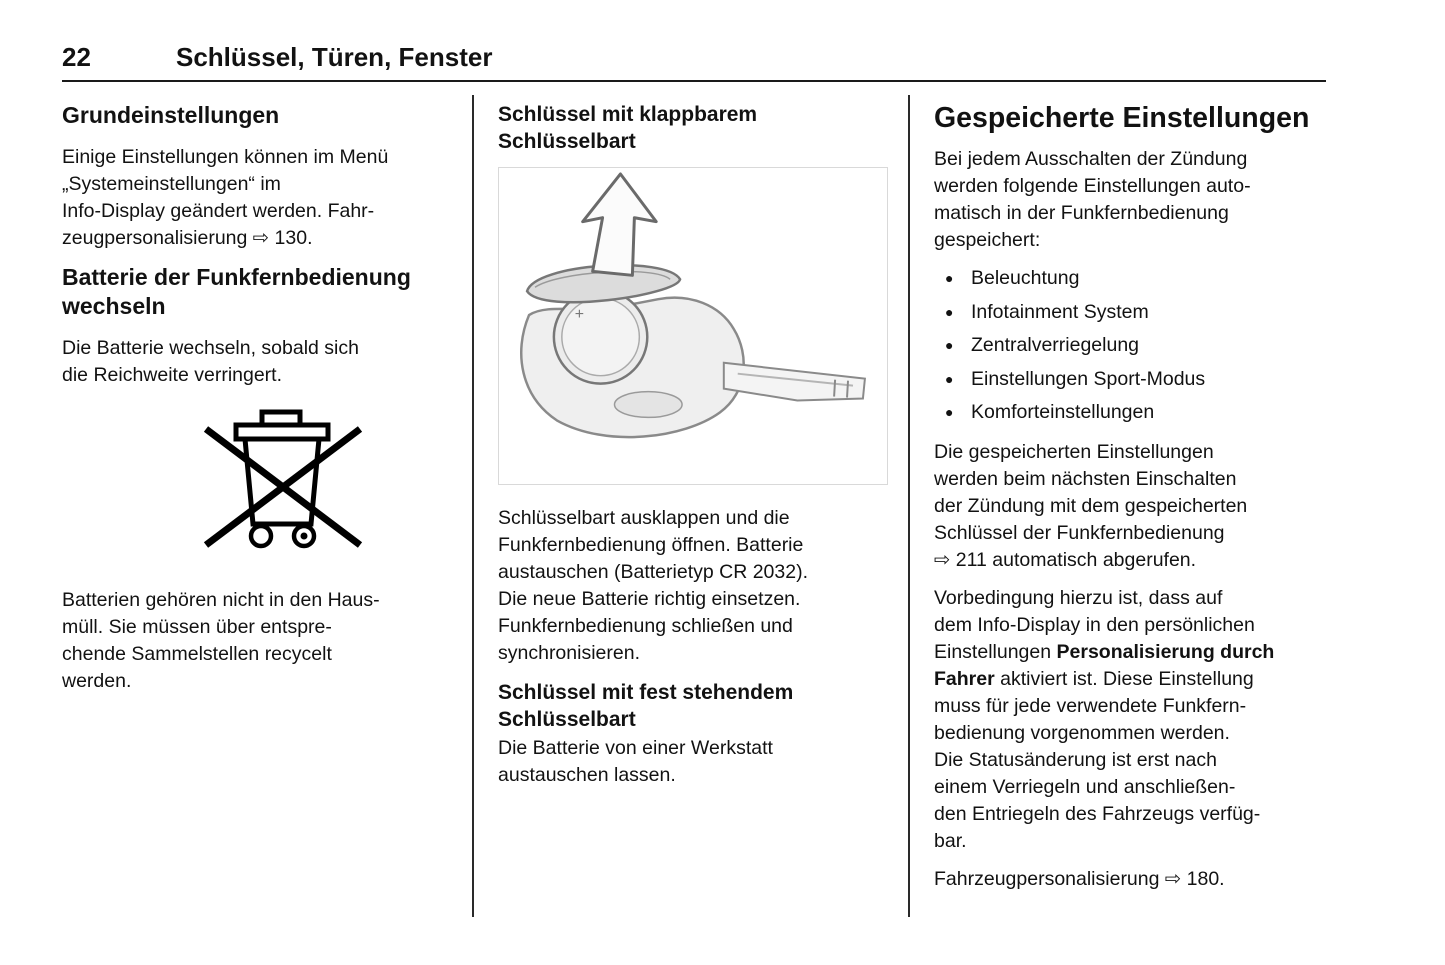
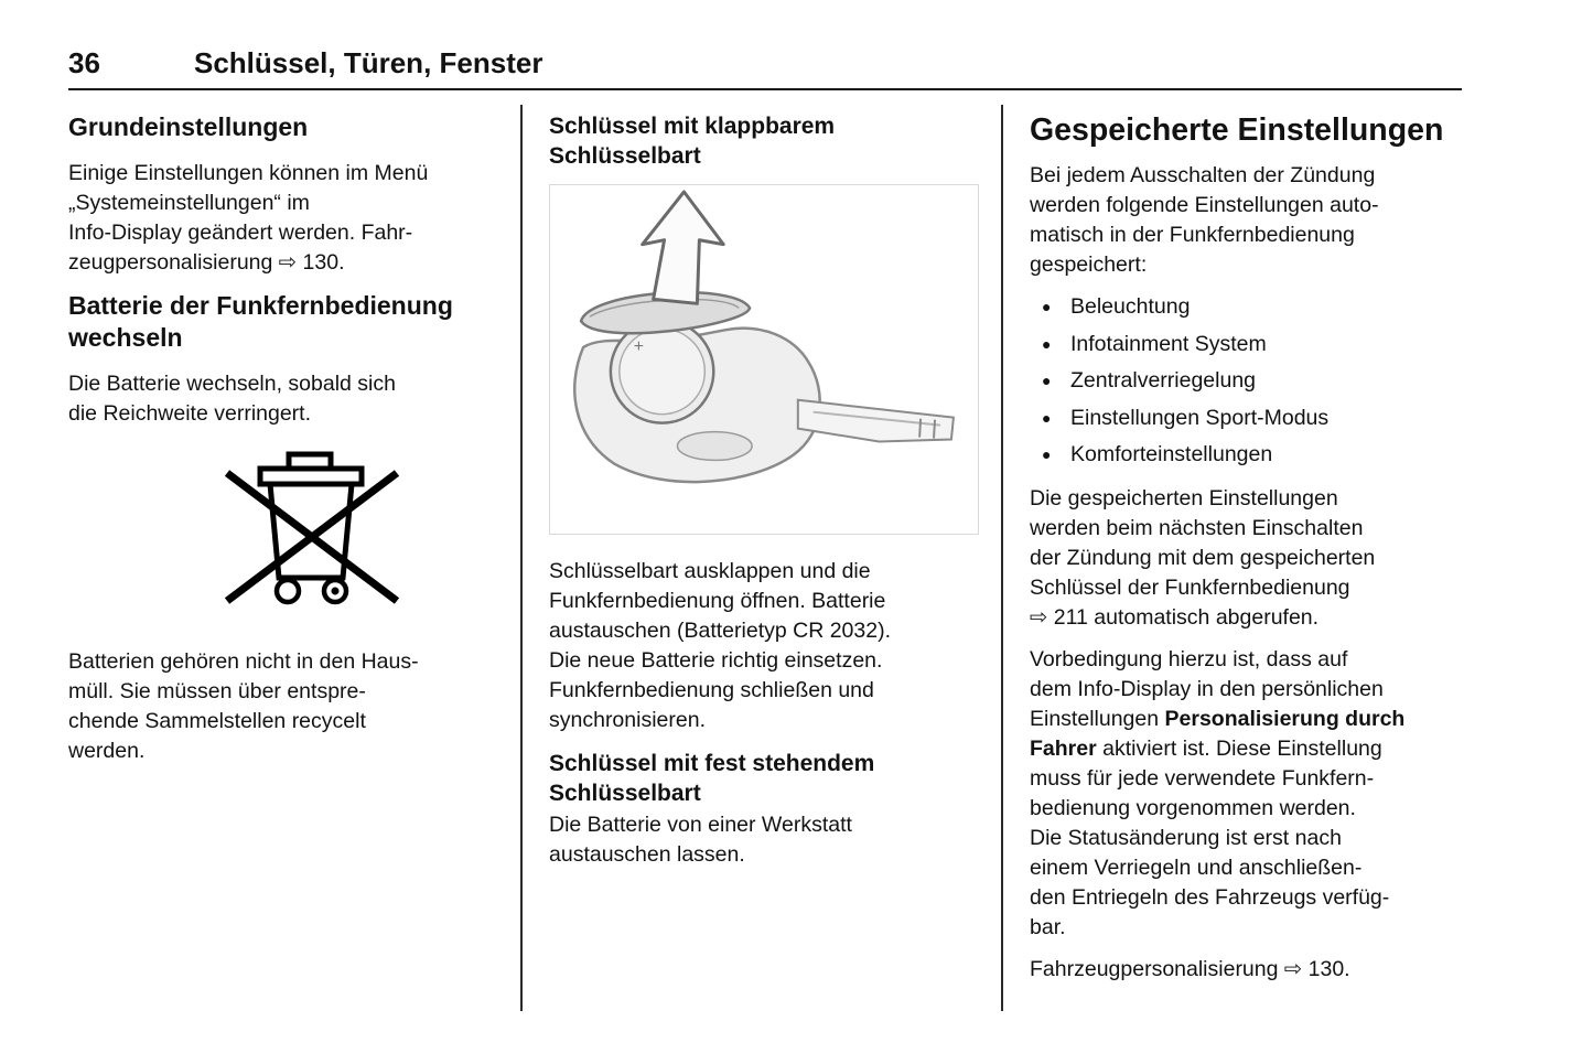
- 22
+ 36
  Schlüssel, Türen, Fenster
  Grundeinstellungen
  Einige Einstellungen können im Menü
  „Systemeinstellungen“ im
  Info-Display geändert werden. Fahr-
  zeugpersonalisierung ⇨ 130.
  Batterie der Funkfernbedienung
  wechseln
  Die Batterie wechseln, sobald sich
  die Reichweite verringert.
  Batterien gehören nicht in den Haus-
  müll. Sie müssen über entspre-
  chende Sammelstellen recycelt
  werden.
  Schlüssel mit klappbarem
  Schlüsselbart
  +
  Schlüsselbart ausklappen und die
  Funkfernbedienung öffnen. Batterie
  austauschen (Batterietyp CR 2032).
  Die neue Batterie richtig einsetzen.
  Funkfernbedienung schließen und
  synchronisieren.
  Schlüssel mit fest stehendem
  Schlüsselbart
  Die Batterie von einer Werkstatt
  austauschen lassen.
  Gespeicherte Einstellungen
  Bei jedem Ausschalten der Zündung
  werden folgende Einstellungen auto-
  matisch in der Funkfernbedienung
  gespeichert:
  ●
  Beleuchtung
  ●
  Infotainment System
  ●
  Zentralverriegelung
  ●
  Einstellungen Sport-Modus
  ●
  Komforteinstellungen
  Die gespeicherten Einstellungen
  werden beim nächsten Einschalten
  der Zündung mit dem gespeicherten
  Schlüssel der Funkfernbedienung
  ⇨ 211 automatisch abgerufen.
  Vorbedingung hierzu ist, dass auf
  dem Info-Display in den persönlichen
  Einstellungen Personalisierung durch
  Fahrer aktiviert ist. Diese Einstellung
  muss für jede verwendete Funkfern-
  bedienung vorgenommen werden.
  Die Statusänderung ist erst nach
  einem Verriegeln und anschließen-
  den Entriegeln des Fahrzeugs verfüg-
  bar.
- Fahrzeugpersonalisierung ⇨ 180.
+ Fahrzeugpersonalisierung ⇨ 130.
